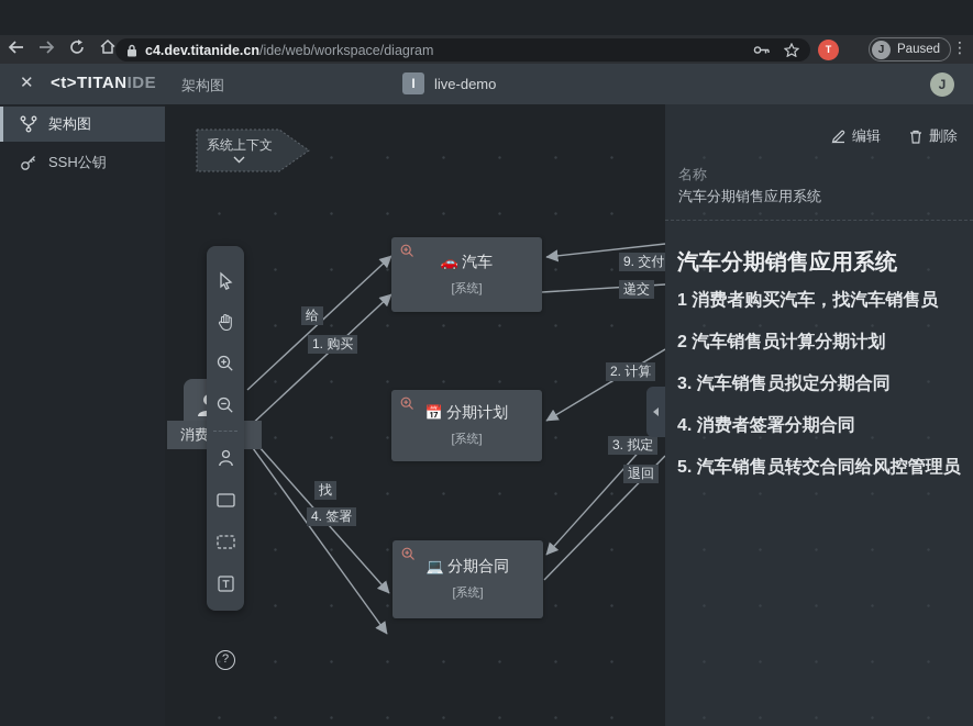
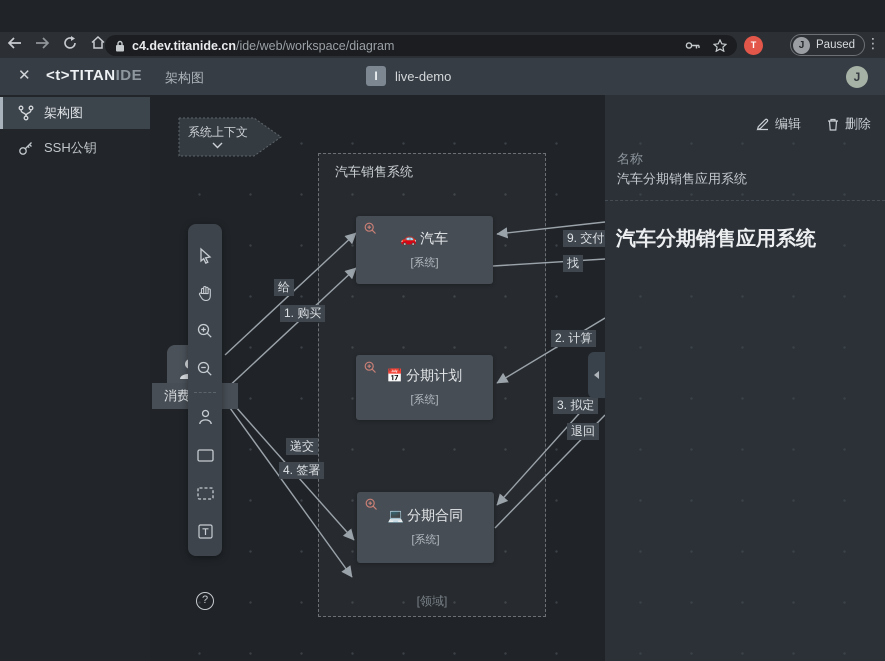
  c4.dev.titanide.cn
  /ide/web/workspace/diagram
  T
  J
  Paused
  ⋮
  ✕
  <t>TITANIDE
  架构图
  I
  live-demo
  J
  架构图
  SSH公钥
  系统上下文
+ 汽车销售系统
+ [领域]
  🚗 汽车
  [系统]
  📅 分期计划
  [系统]
  💻 分期合同
  [系统]
  给
  1. 购买
  9. 交付
- 递交
+ 找
  2. 计算
  3. 拟定
  退回
- 找
+ 递交
  4. 签署
  ?
  编辑
  删除
  名称
  汽车分期销售应用系统
  汽车分期销售应用系统
- 1 消费者购买汽车，找汽车销售员
- 2 汽车销售员计算分期计划
- 3. 汽车销售员拟定分期合同
- 4. 消费者签署分期合同
- 5. 汽车销售员转交合同给风控管理员
